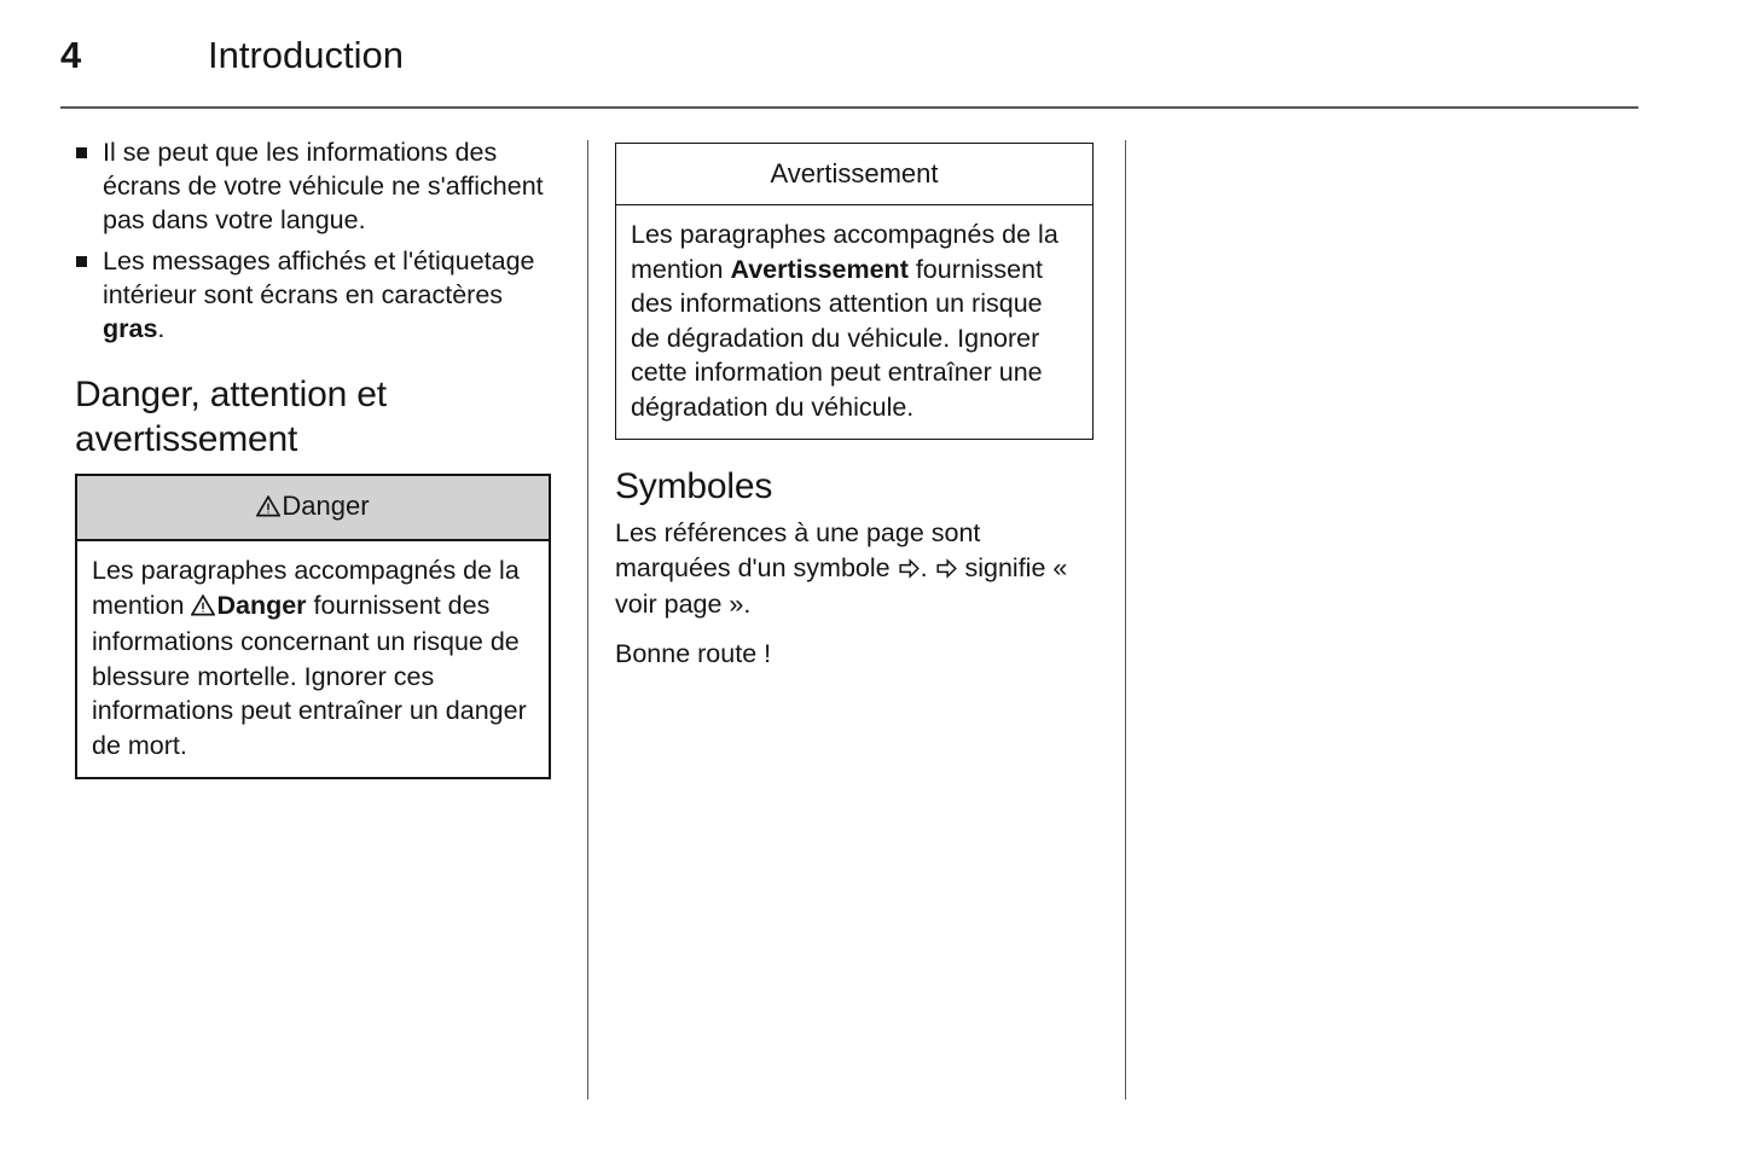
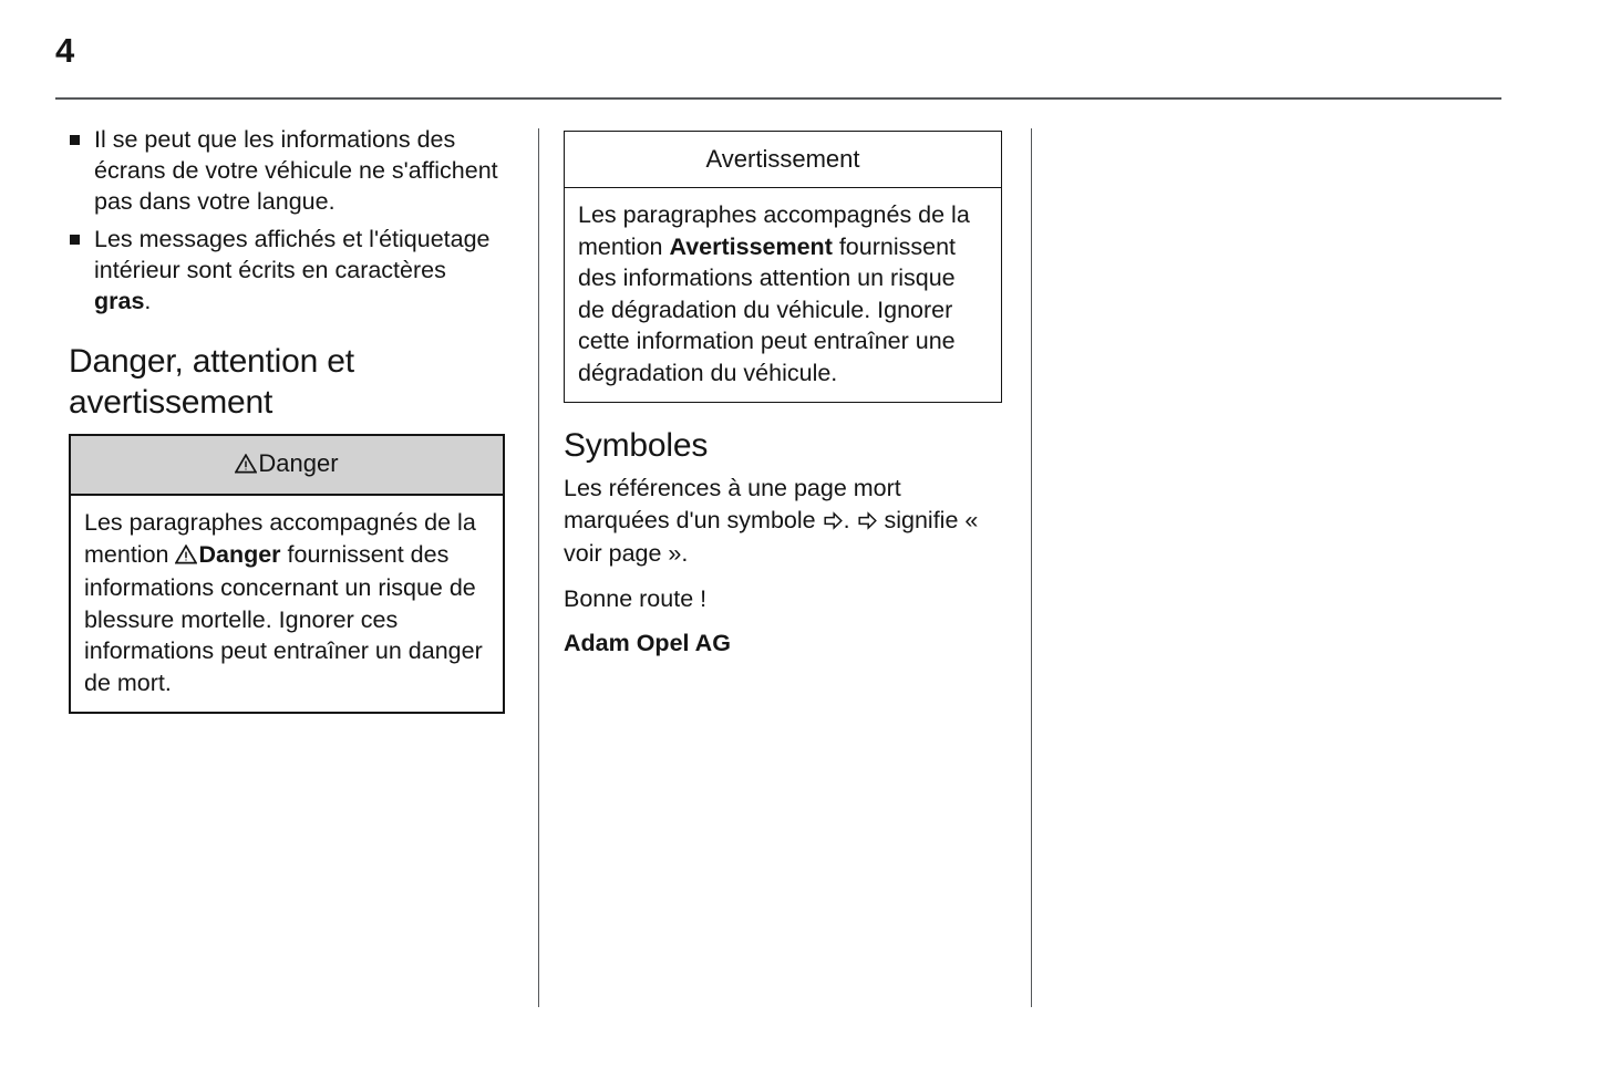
  4
- Introduction
  Il se peut que les informations des écrans de votre véhicule ne s'affichent pas dans votre langue.
- Les messages affichés et l'étiquetage intérieur sont écrans en caractères gras.
+ Les messages affichés et l'étiquetage intérieur sont écrits en caractères gras.
  Danger, attention et avertissement
  Danger
  Les paragraphes accompagnés de la mention Danger fournissent des informations concernant un risque de blessure mortelle. Ignorer ces informations peut entraîner un danger de mort.
  Avertissement
  Les paragraphes accompagnés de la mention Avertissement fournissent des informations attention un risque de dégradation du véhicule. Ignorer cette information peut entraîner une dégradation du véhicule.
  Symboles
- Les références à une page sont marquées d'un symbole . signifie « voir page ».
+ Les références à une page mort marquées d'un symbole . signifie « voir page ».
  Bonne route !
+ Adam Opel AG
